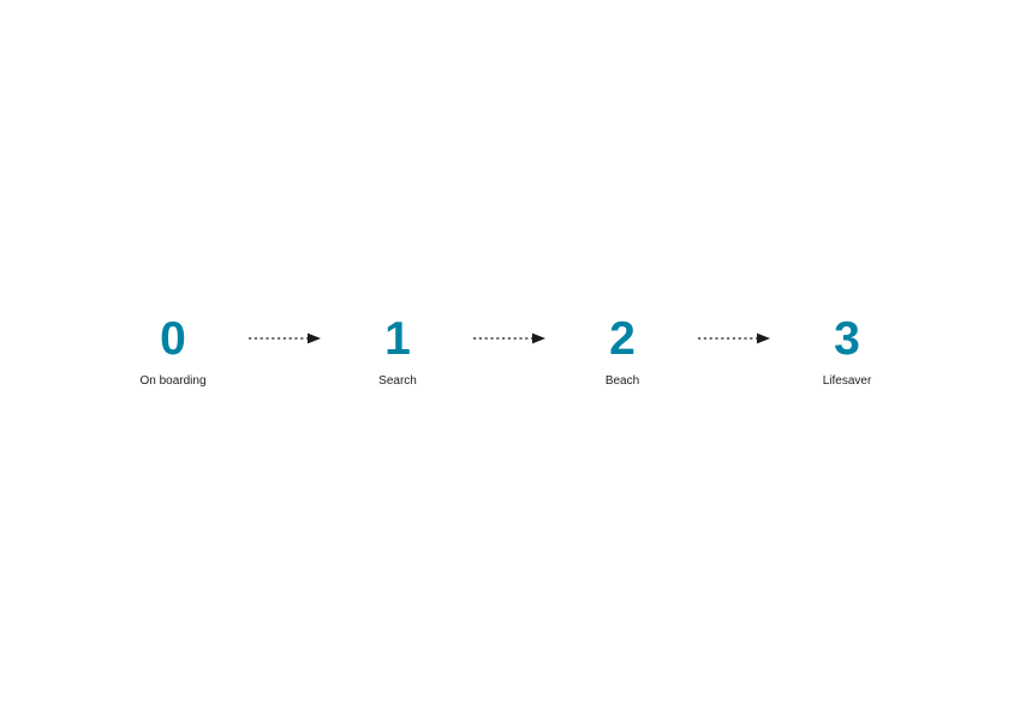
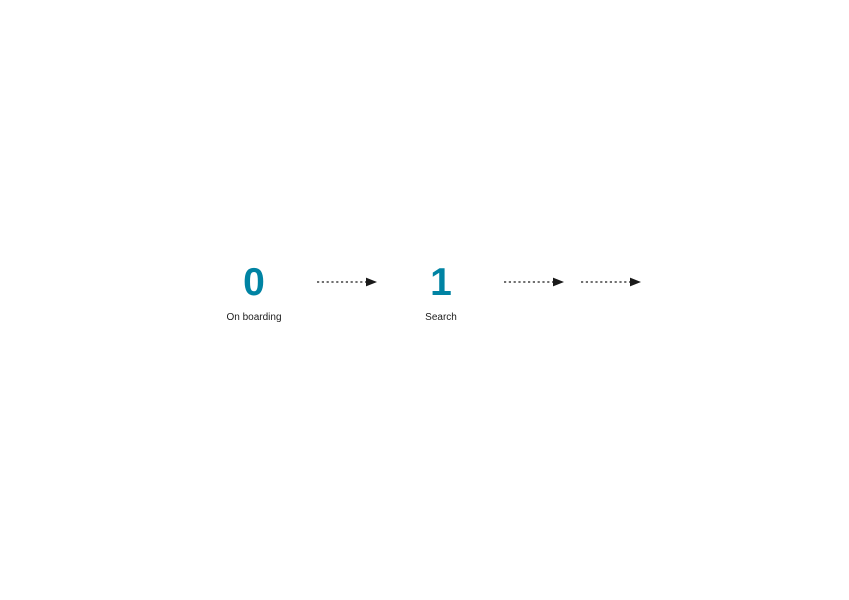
  0
  On boarding
  1
  Search
- 2
- Beach
- 3
- Lifesaver
